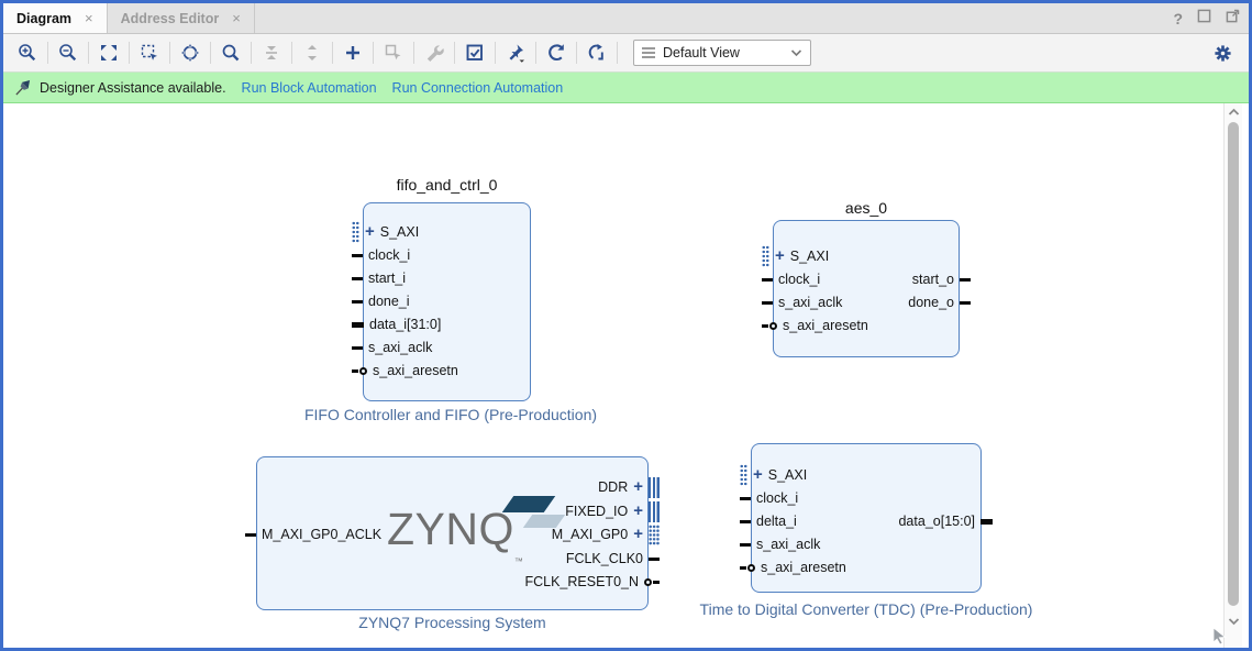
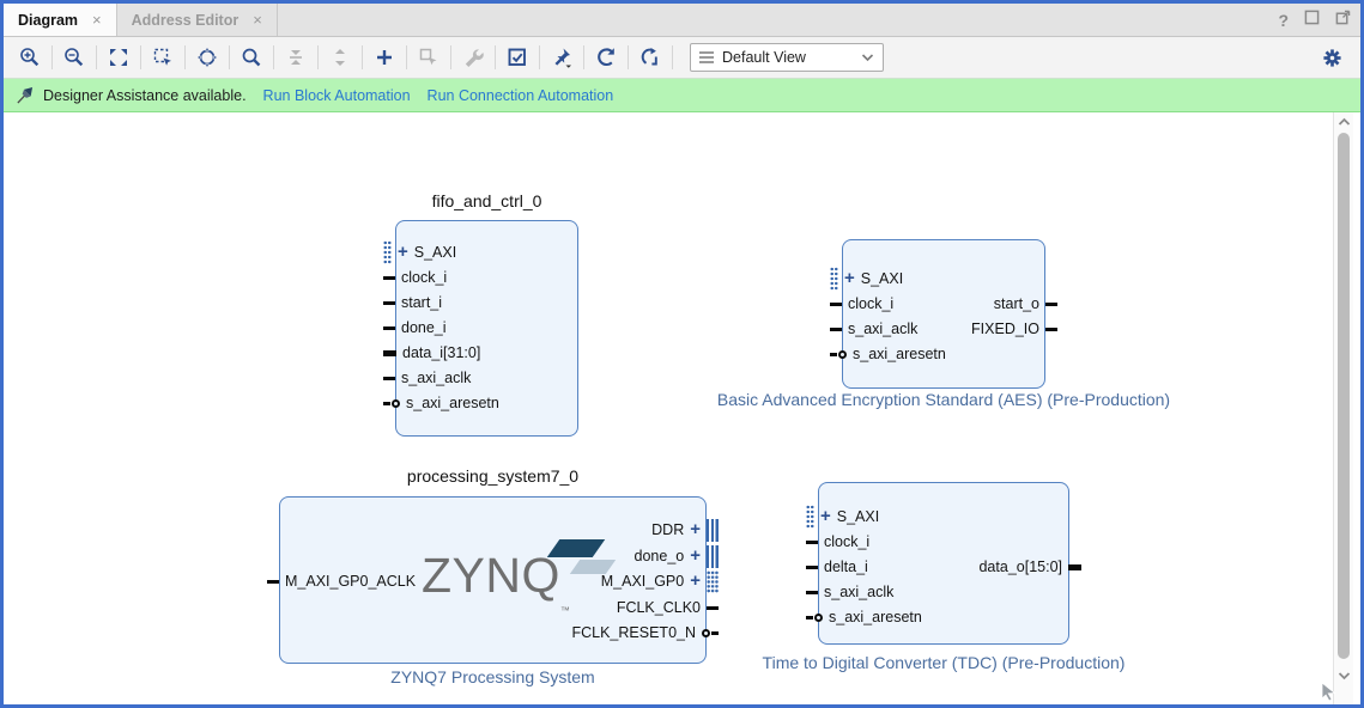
  Diagram
  ×
  Address Editor
  ×
  ?
  Default View
  Designer Assistance available.
  Run Block Automation
  Run Connection Automation
  fifo_and_ctrl_0
  +
  S_AXI
  clock_i
  start_i
  done_i
  data_i[31:0]
  s_axi_aclk
  s_axi_aresetn
- FIFO Controller and FIFO (Pre-Production)
- aes_0
  +
  S_AXI
  clock_i
  s_axi_aclk
  s_axi_aresetn
  start_o
- done_o
+ FIXED_IO
+ Basic Advanced Encryption Standard (AES) (Pre-Production)
+ processing_system7_0
  M_AXI_GP0_ACLK
  ZYNQ™
  DDR
  +
- FIXED_IO
+ done_o
  +
  M_AXI_GP0
  +
  FCLK_CLK0
  FCLK_RESET0_N
  ZYNQ7 Processing System
  +
  S_AXI
  clock_i
  delta_i
  s_axi_aclk
  s_axi_aresetn
  data_o[15:0]
  Time to Digital Converter (TDC) (Pre-Production)
